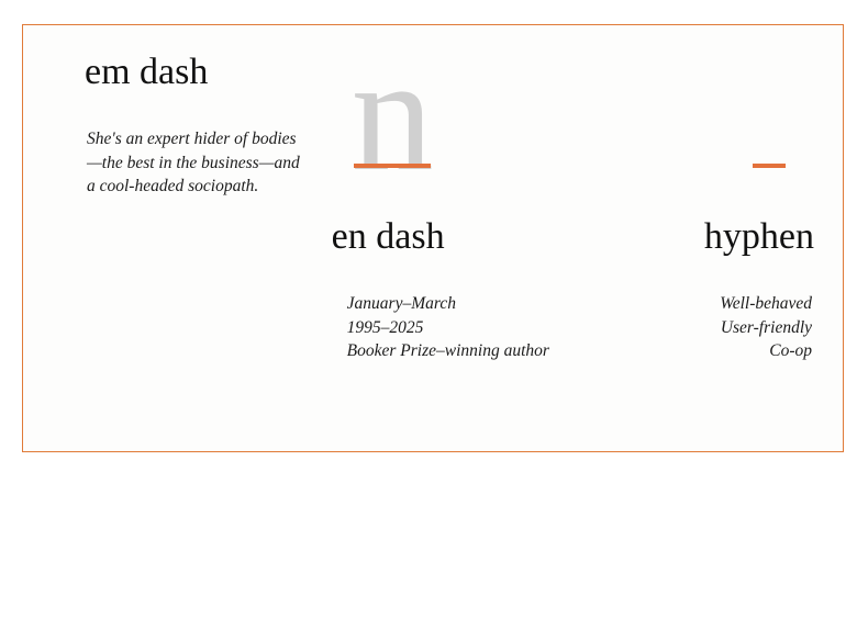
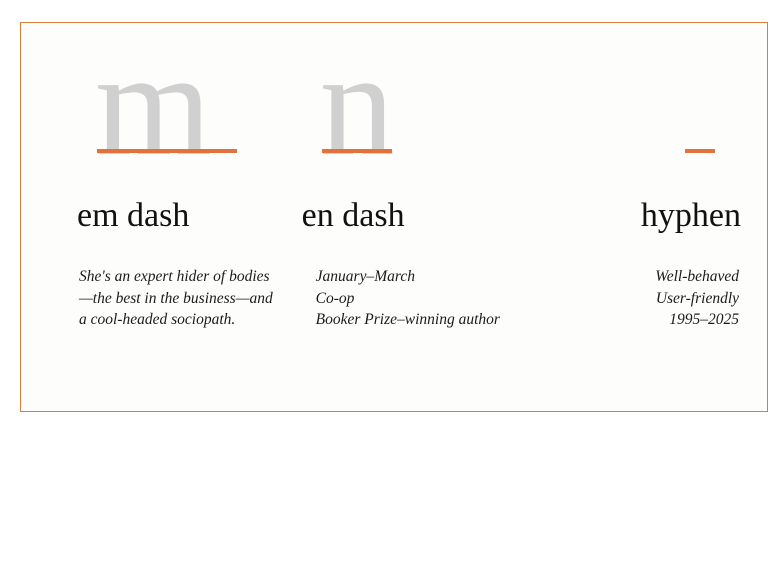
+ m
  em dash
  She's an expert hider of bodies—the best in the business—and a cool-headed sociopath.
  n
  en dash
  January–March
- 1995–2025
+ Co-op
  Booker Prize–winning author
  hyphen
  Well-behaved
  User-friendly
- Co-op
+ 1995–2025
